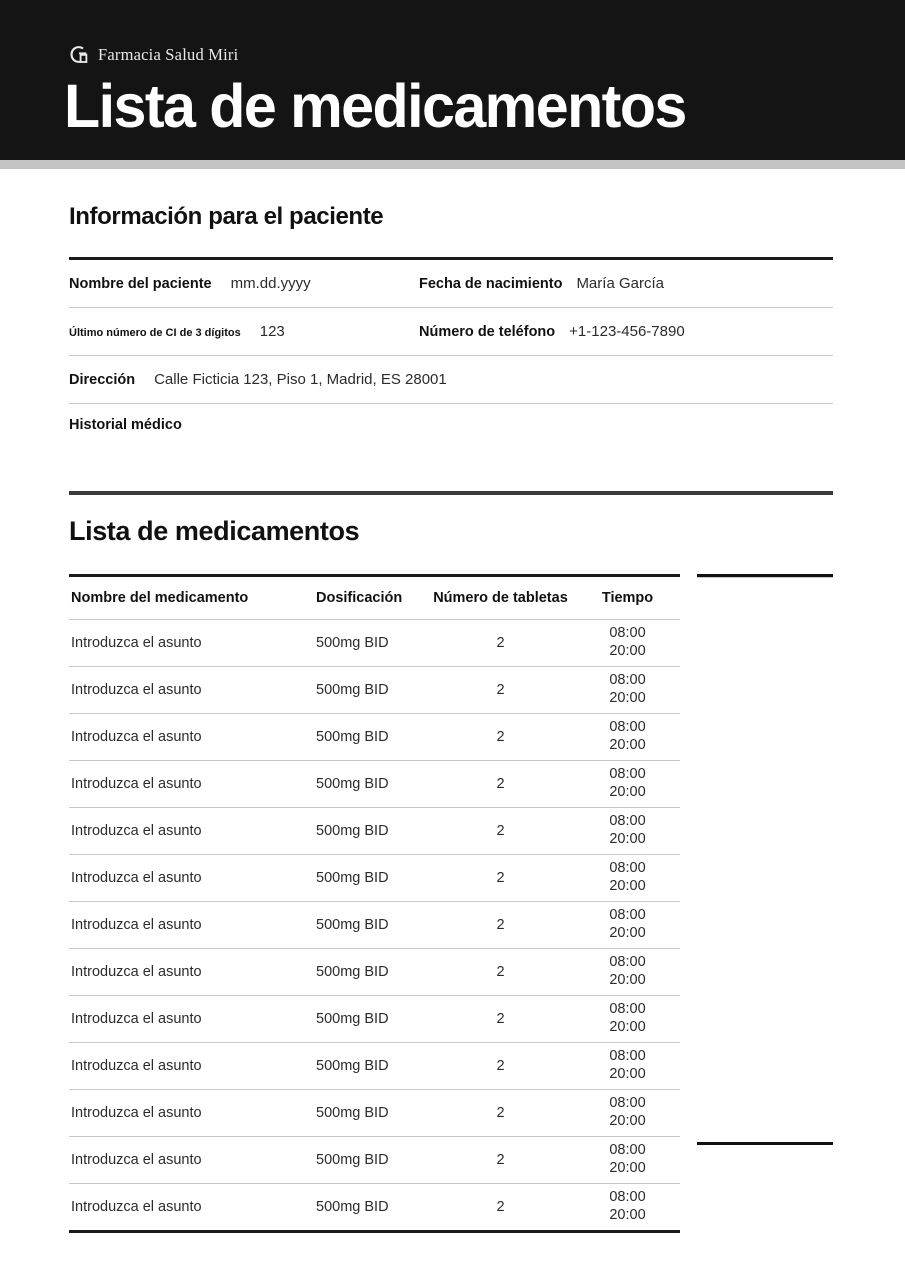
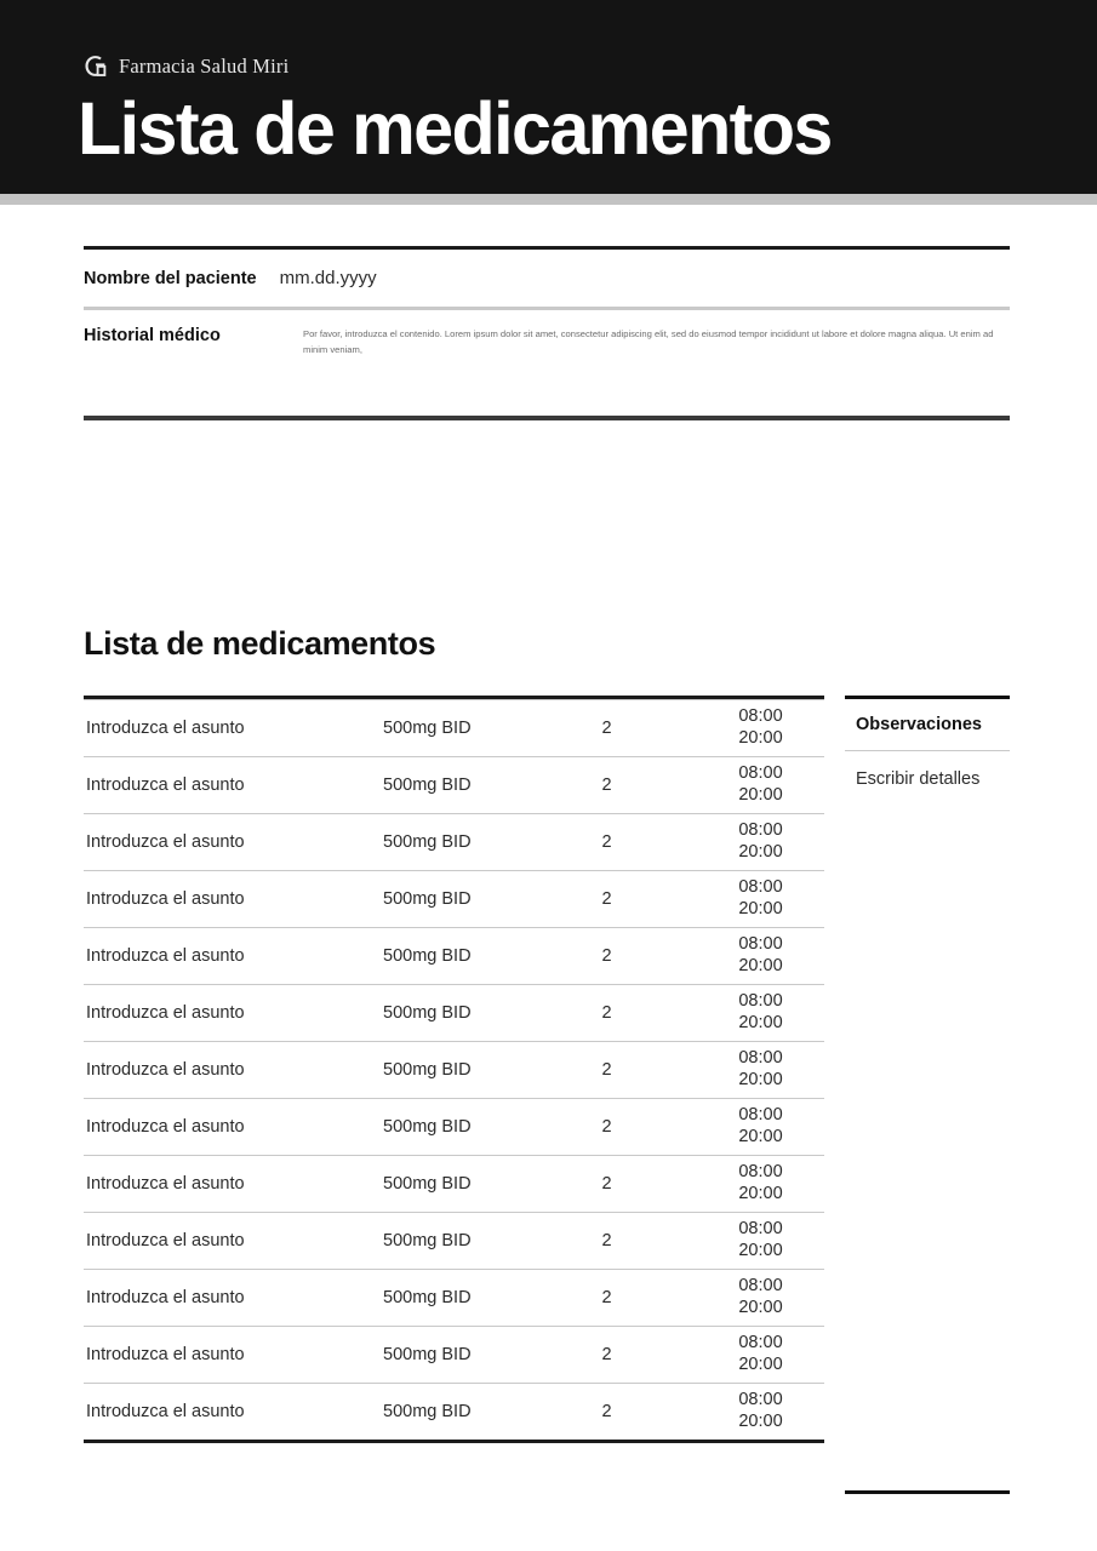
  Farmacia Salud Miri
  Lista de medicamentos
- Información para el paciente
  Nombre del paciente
  mm.dd.yyyy
- Fecha de nacimiento
- María García
- Último número de CI de 3 dígitos
- 123
- Número de teléfono
- +1-123-456-7890
- Dirección
- Calle Ficticia 123, Piso 1, Madrid, ES 28001
  Historial médico
+ Por favor, introduzca el contenido. Lorem ipsum dolor sit amet, consectetur adipiscing elit, sed do eiusmod tempor incididunt ut labore et dolore magna aliqua. Ut enim ad minim veniam,
  Lista de medicamentos
- Nombre del medicamento
- Dosificación
- Número de tabletas
- Tiempo
  Introduzca el asunto
  500mg BID
  2
  08:00
  20:00
  Introduzca el asunto
  500mg BID
  2
  08:00
  20:00
  Introduzca el asunto
  500mg BID
  2
  08:00
  20:00
  Introduzca el asunto
  500mg BID
  2
  08:00
  20:00
  Introduzca el asunto
  500mg BID
  2
  08:00
  20:00
  Introduzca el asunto
  500mg BID
  2
  08:00
  20:00
  Introduzca el asunto
  500mg BID
  2
  08:00
  20:00
  Introduzca el asunto
  500mg BID
  2
  08:00
  20:00
  Introduzca el asunto
  500mg BID
  2
  08:00
  20:00
  Introduzca el asunto
  500mg BID
  2
  08:00
  20:00
  Introduzca el asunto
  500mg BID
  2
  08:00
  20:00
  Introduzca el asunto
  500mg BID
  2
  08:00
  20:00
  Introduzca el asunto
  500mg BID
  2
  08:00
  20:00
+ Observaciones
+ Escribir detalles
